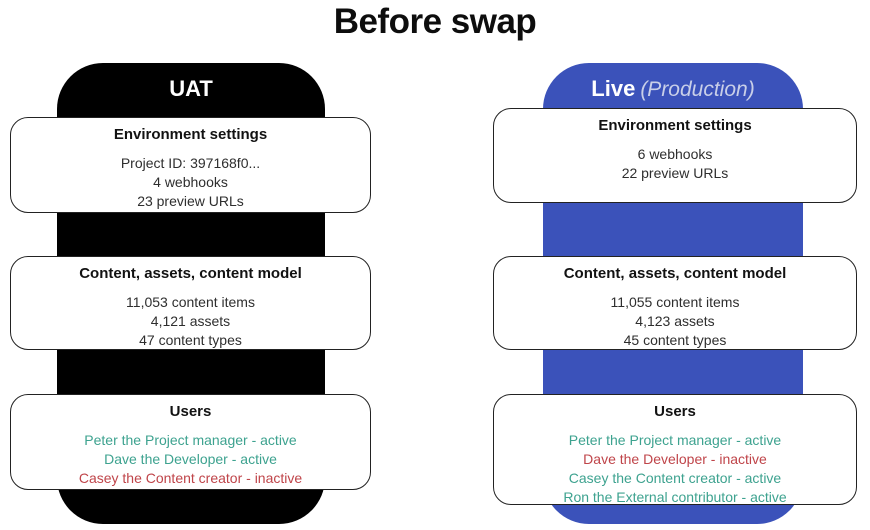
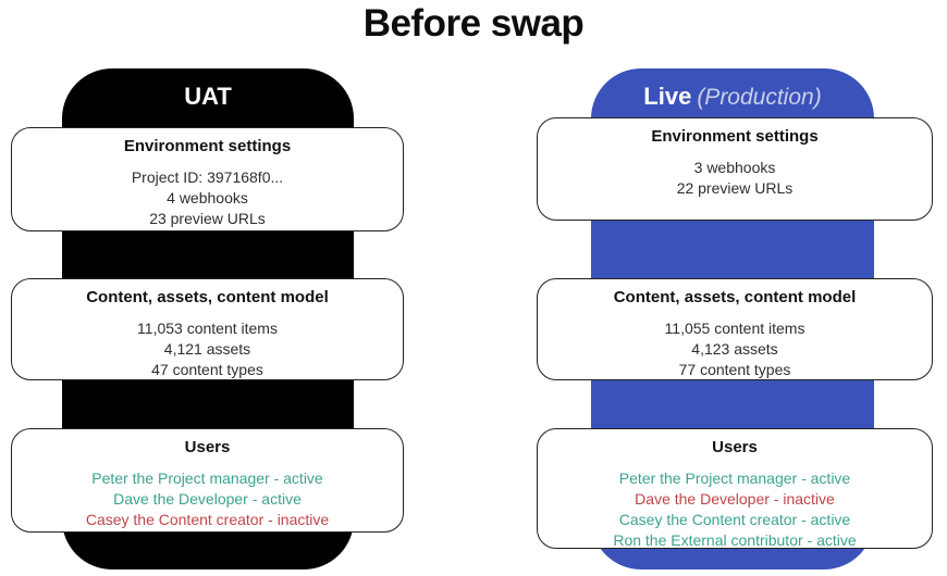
  Before swap
  UAT
  Environment settings
  Project ID: 397168f0...
  4 webhooks
  23 preview URLs
  Content, assets, content model
  11,053 content items
  4,121 assets
  47 content types
  Users
  Peter the Project manager - active
  Dave the Developer - active
  Casey the Content creator - inactive
  Live (Production)
  Environment settings
- 6 webhooks
+ 3 webhooks
  22 preview URLs
  Content, assets, content model
  11,055 content items
  4,123 assets
- 45 content types
+ 77 content types
  Users
  Peter the Project manager - active
  Dave the Developer - inactive
  Casey the Content creator - active
  Ron the External contributor - active
